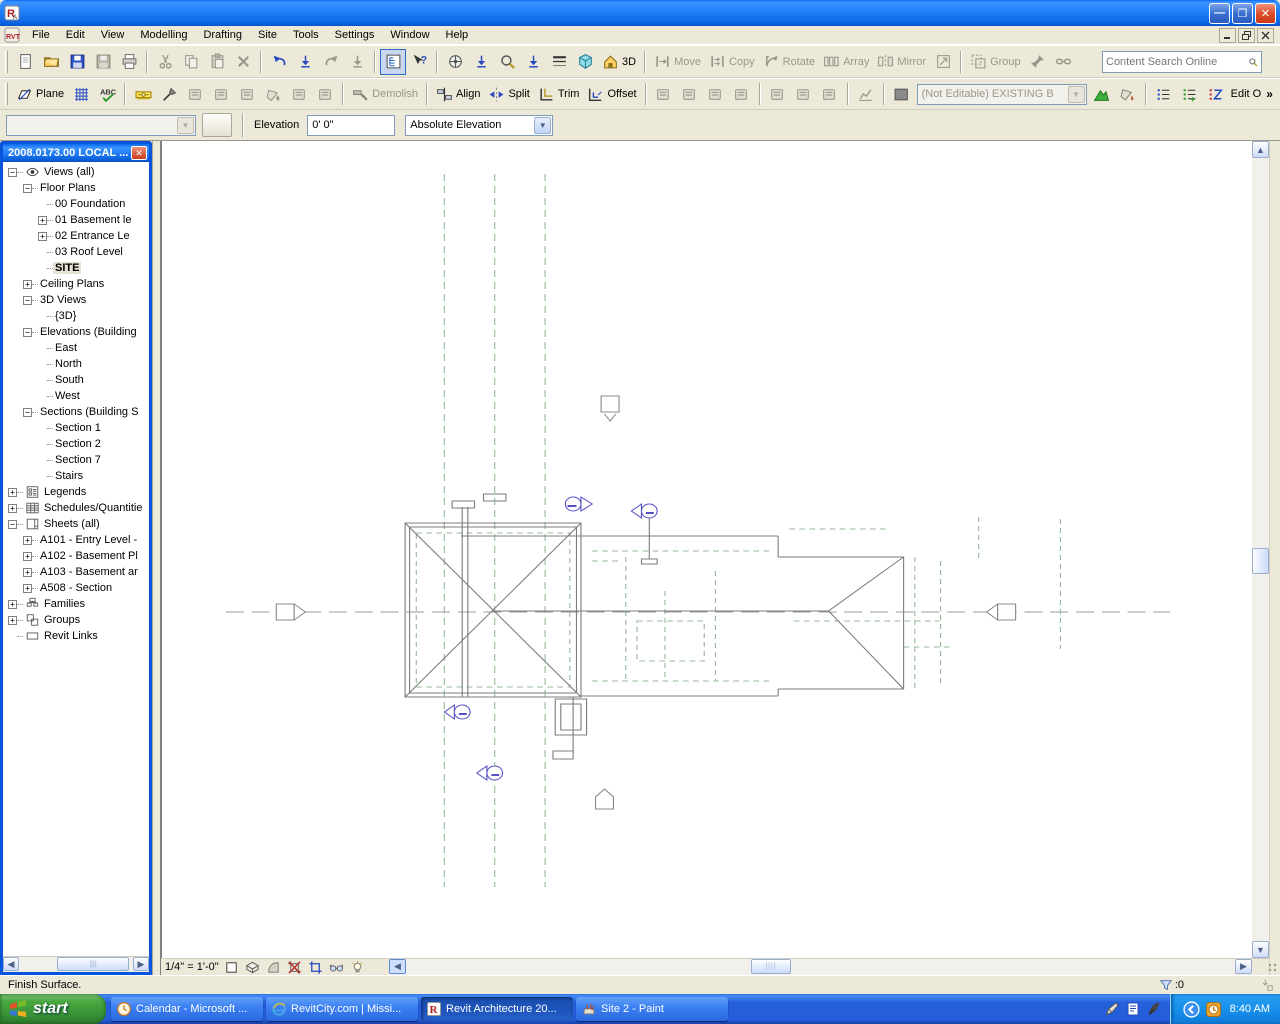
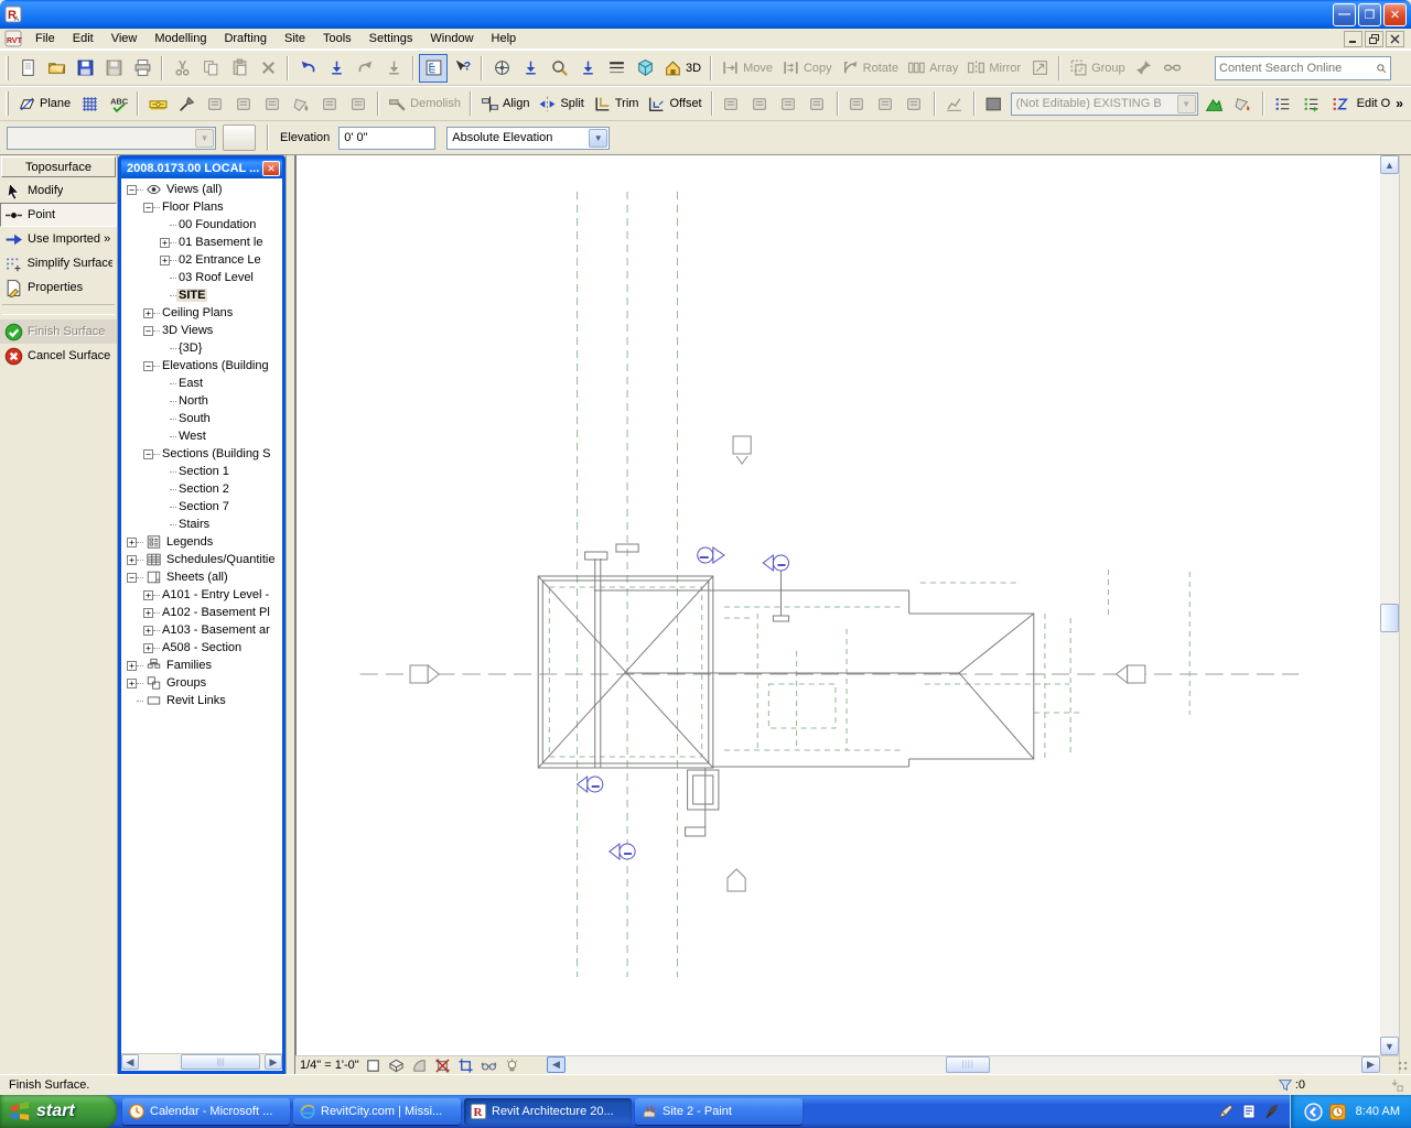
  R
  —
  ❐
  ✕
  File
  Edit
  View
  Modelling
  Drafting
  Site
  Tools
  Settings
  Window
  Help
  ?
  3D
  Move
  Copy
  Rotate
  Array
  Mirror
  Group
  Content Search Online
  Plane
  ABC
  Demolish
  Align
  Split
  Trim
  Offset
  (Not Editable) EXISTING B
  ▼
  Edit O
  »
  ▼
  Elevation
  0' 0"
  Absolute Elevation
  ▼
+ Toposurface
+ Modify
+ Point
+ Use Imported »
+ Simplify Surface
+ Properties
+ Finish Surface
+ Cancel Surface
  2008.0173.00 LOCAL ...
  ✕
  −
  Views (all)
  −
  Floor Plans
  00 Foundation
  +
  01 Basement le
  +
  02 Entrance Le
  03 Roof Level
  SITE
  +
  Ceiling Plans
  −
  3D Views
  {3D}
  −
  Elevations (Building
  East
  North
  South
  West
  −
  Sections (Building S
  Section 1
  Section 2
  Section 7
  Stairs
  +
  Legends
  +
  Schedules/Quantitie
  −
  Sheets (all)
  +
  A101 - Entry Level -
  +
  A102 - Basement Pl
  +
  A103 - Basement ar
  +
  A508 - Section
  +
  Families
  +
  Groups
  Revit Links
  ◀
  ▶
  ▲
  ▼
  1/4" = 1'-0"
  ◀
  ▶
  Finish Surface.
  :0
  start
  Calendar - Microsoft ...
  RevitCity.com | Missi...
  R
  Revit Architecture 20...
  Site 2 - Paint
  8:40 AM
